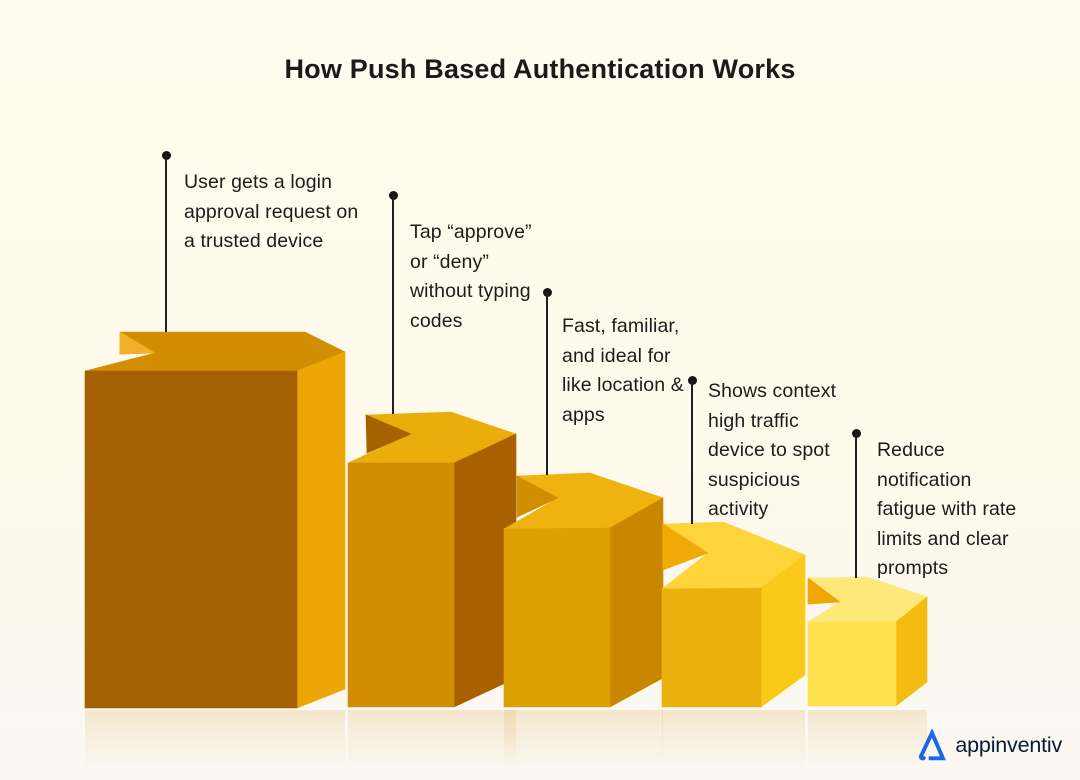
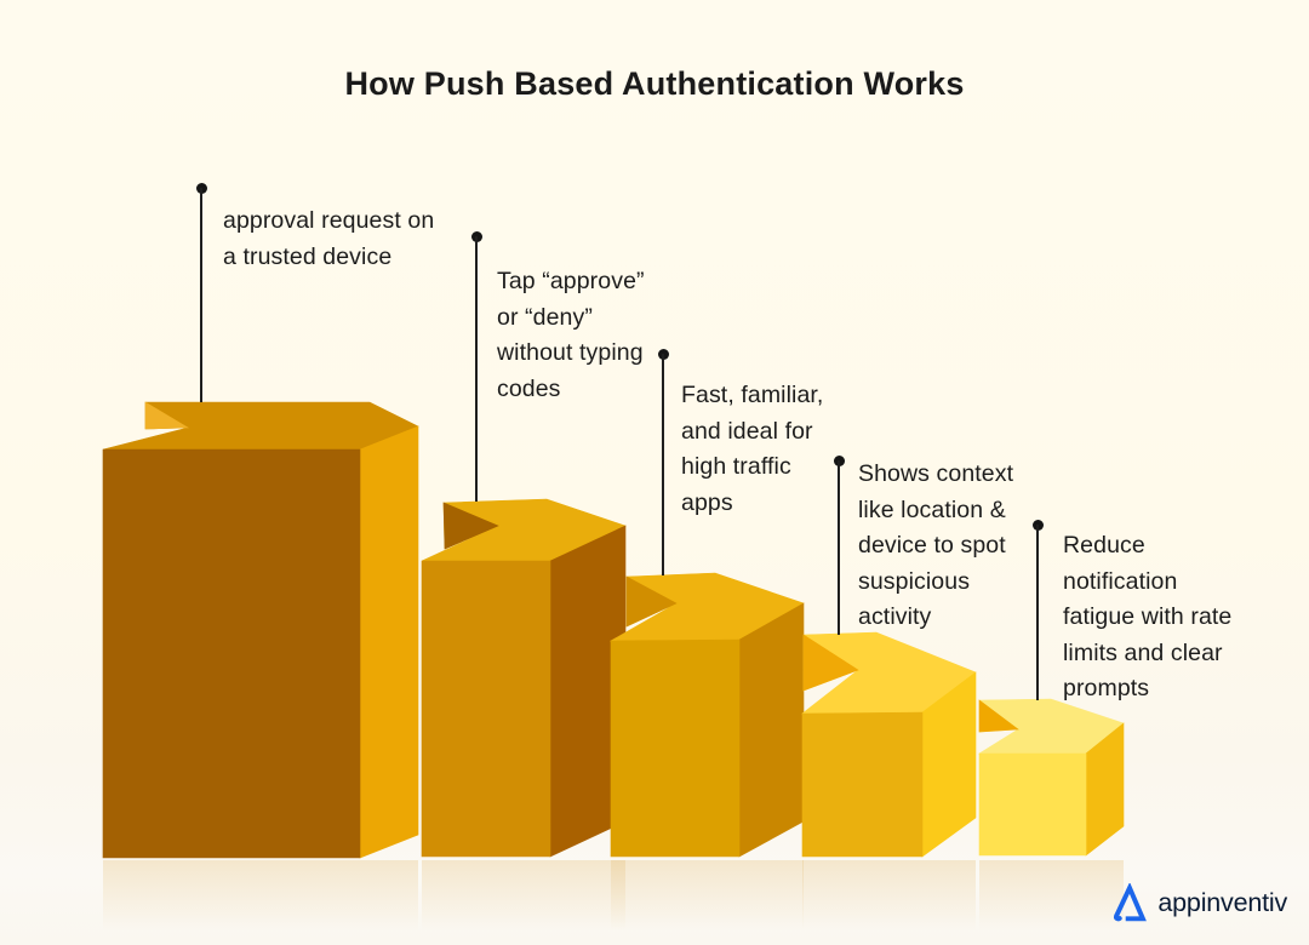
  How Push Based Authentication Works
- User gets a login
  approval request on
  a trusted device
  Tap “approve”
  or “deny”
  without typing
  codes
  Fast, familiar,
  and ideal for
- like location &
+ high traffic
  apps
  Shows context
- high traffic
+ like location &
  device to spot
  suspicious
  activity
  Reduce
  notification
  fatigue with rate
  limits and clear
  prompts
  appinventiv
